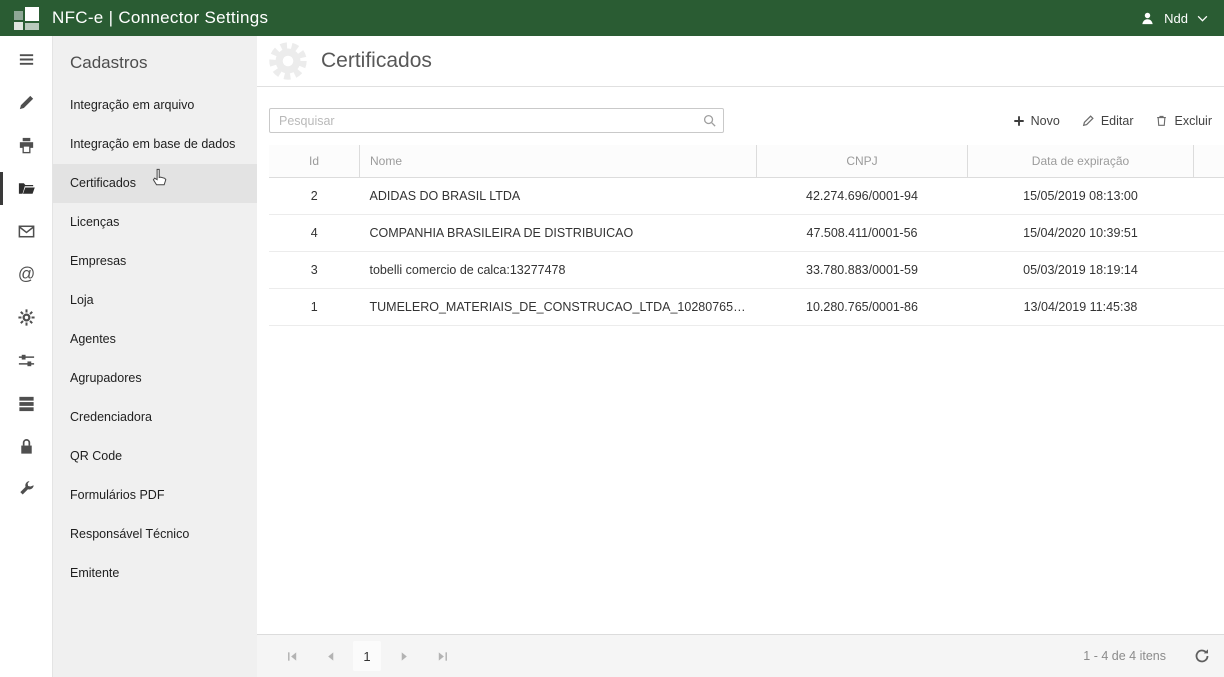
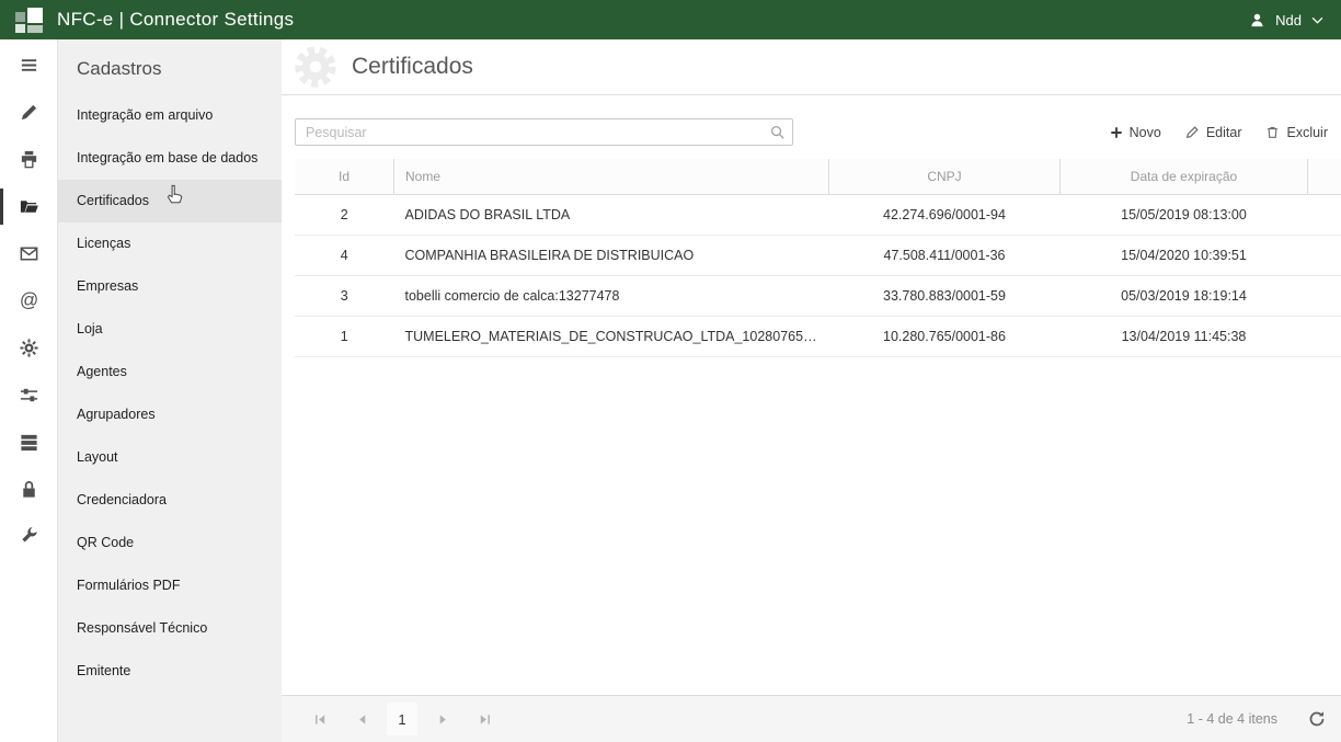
  NFC-e | Connector Settings
  Ndd
  @
  Cadastros
  Integração em arquivo
  Integração em base de dados
  Certificados
  Licenças
  Empresas
  Loja
  Agentes
  Agrupadores
+ Layout
  Credenciadora
  QR Code
  Formulários PDF
  Responsável Técnico
  Emitente
  Certificados
  Pesquisar
  Novo
  Editar
  Excluir
  Id	Nome	CNPJ	Data de expiração
  2	ADIDAS DO BRASIL LTDA	42.274.696/0001-94	15/05/2019 08:13:00
- 4	COMPANHIA BRASILEIRA DE DISTRIBUICAO	47.508.411/0001-56	15/04/2020 10:39:51
+ 4	COMPANHIA BRASILEIRA DE DISTRIBUICAO	47.508.411/0001-36	15/04/2020 10:39:51
  3	tobelli comercio de calca:13277478	33.780.883/0001-59	05/03/2019 18:19:14
  1	TUMELERO_MATERIAIS_DE_CONSTRUCAO_LTDA_10280765000	10.280.765/0001-86	13/04/2019 11:45:38
  1
  1 - 4 de 4 itens
